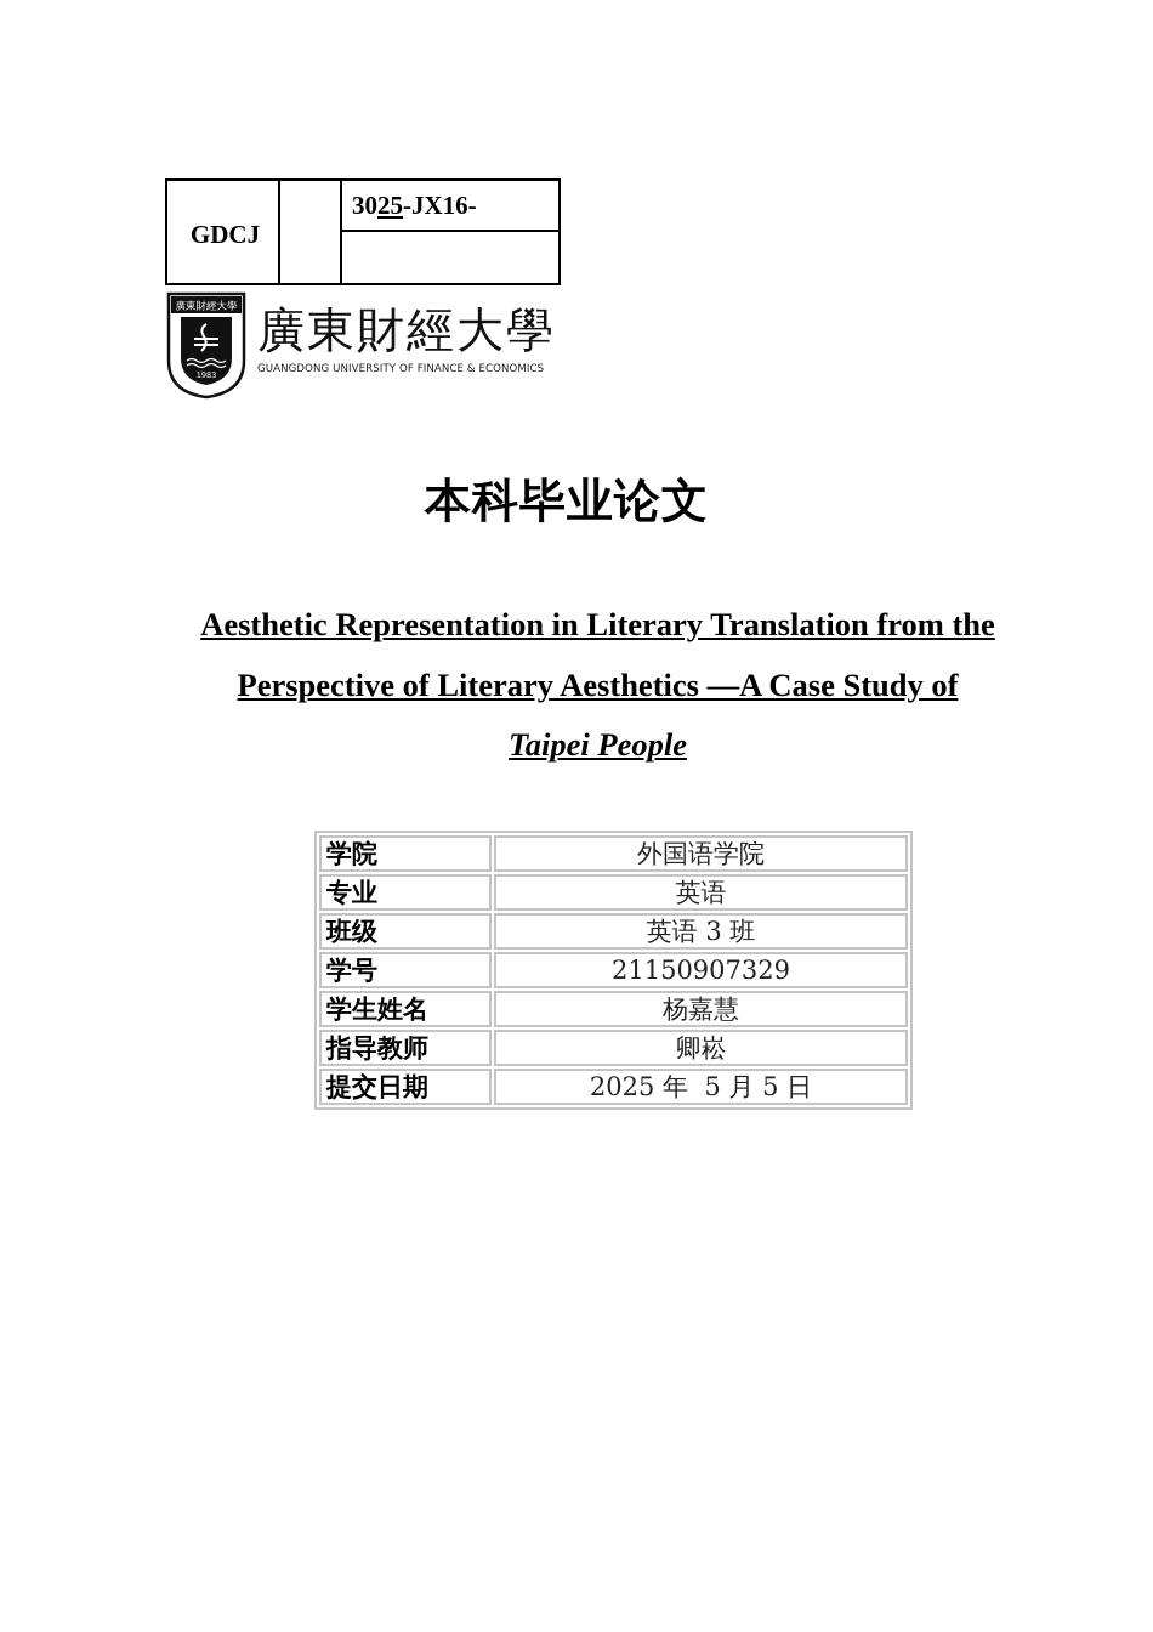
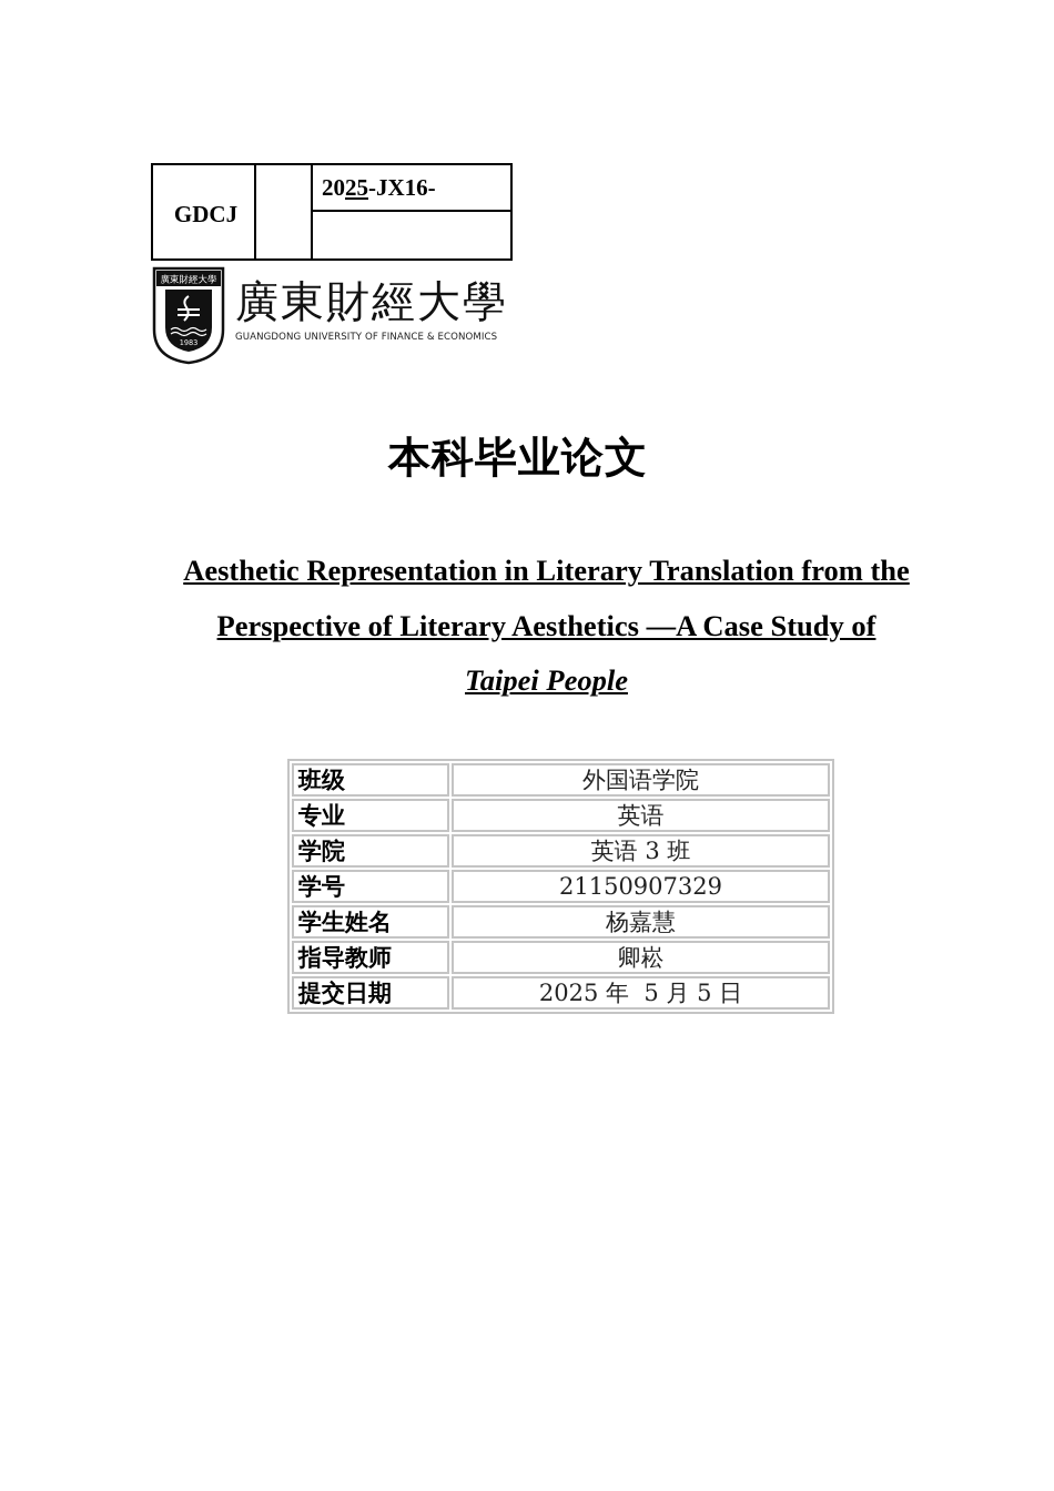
  GDCJ
- 3025-JX16-
+ 2025-JX16-
  廣東財經大學
  1983
  廣東財經大學
  GUANGDONG UNIVERSITY OF FINANCE & ECONOMICS
  本科毕业论文
  Aesthetic Representation in Literary Translation from the
  Perspective of Literary Aesthetics —A Case Study of
  Taipei People
- 学院	外国语学院
+ 班级	外国语学院
  专业	英语
- 班级	英语 3 班
+ 学院	英语 3 班
  学号	21150907329
  学生姓名	杨嘉慧
  指导教师	卿崧
  提交日期	2025 年 5 月 5 日
